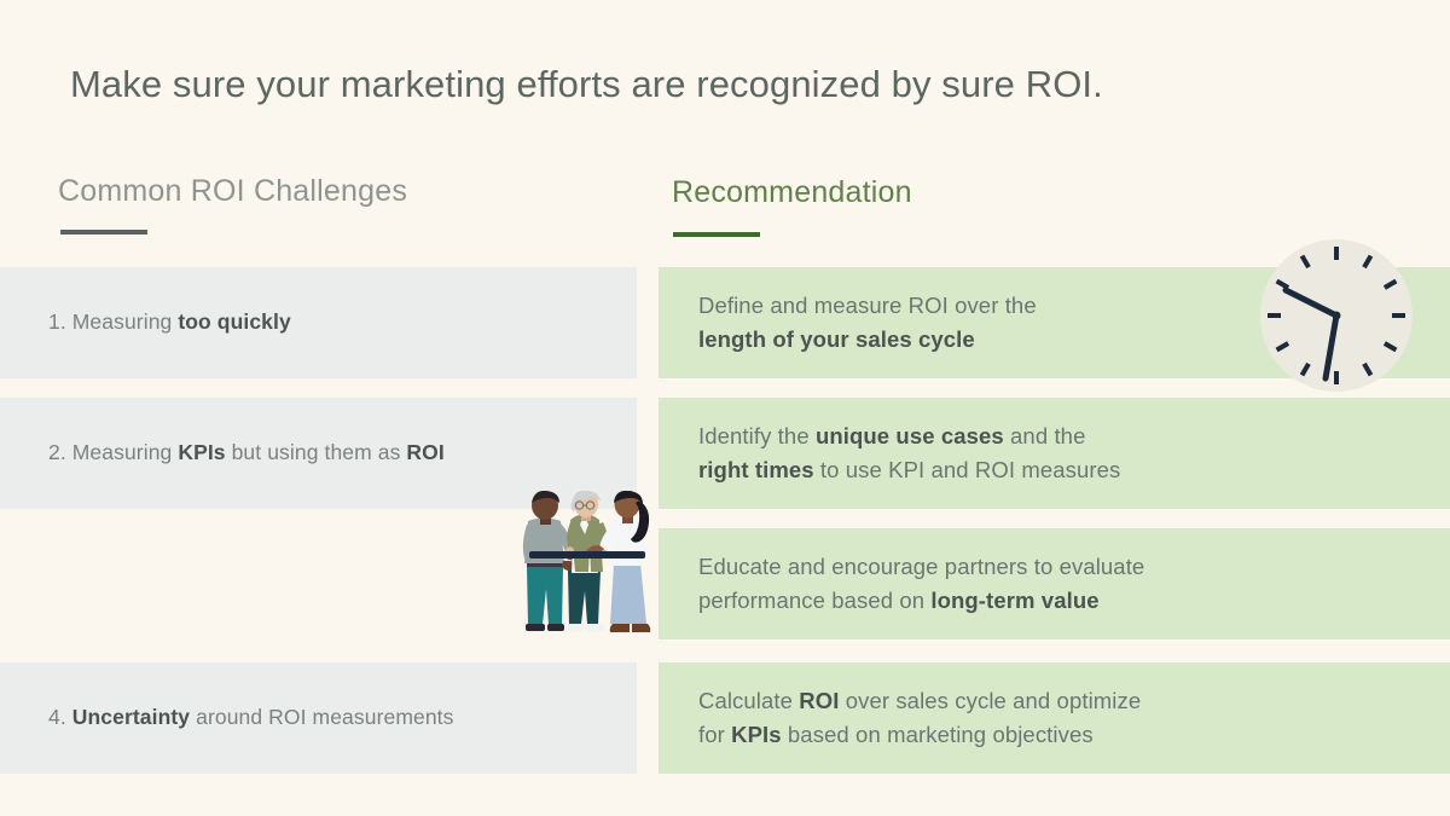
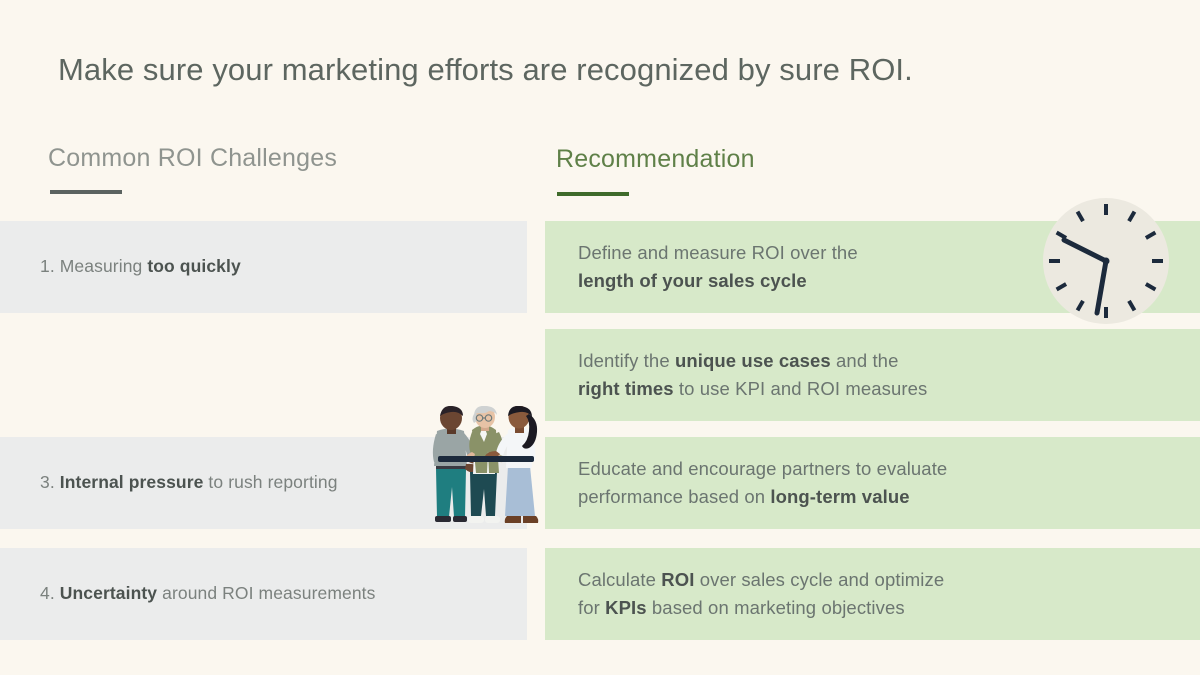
  Make sure your marketing efforts are recognized by sure ROI.
  Common ROI Challenges
  Recommendation
  1. Measuring too quickly
  Define and measure ROI over the
  length of your sales cycle
- 2. Measuring KPIs but using them as ROI
  Identify the unique use cases and the
  right times to use KPI and ROI measures
+ 3. Internal pressure to rush reporting
  Educate and encourage partners to evaluate
  performance based on long-term value
  4. Uncertainty around ROI measurements
  Calculate ROI over sales cycle and optimize
  for KPIs based on marketing objectives
